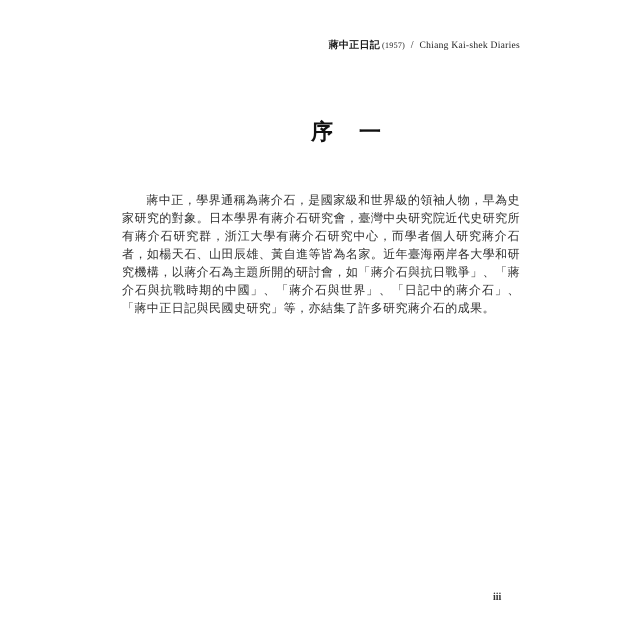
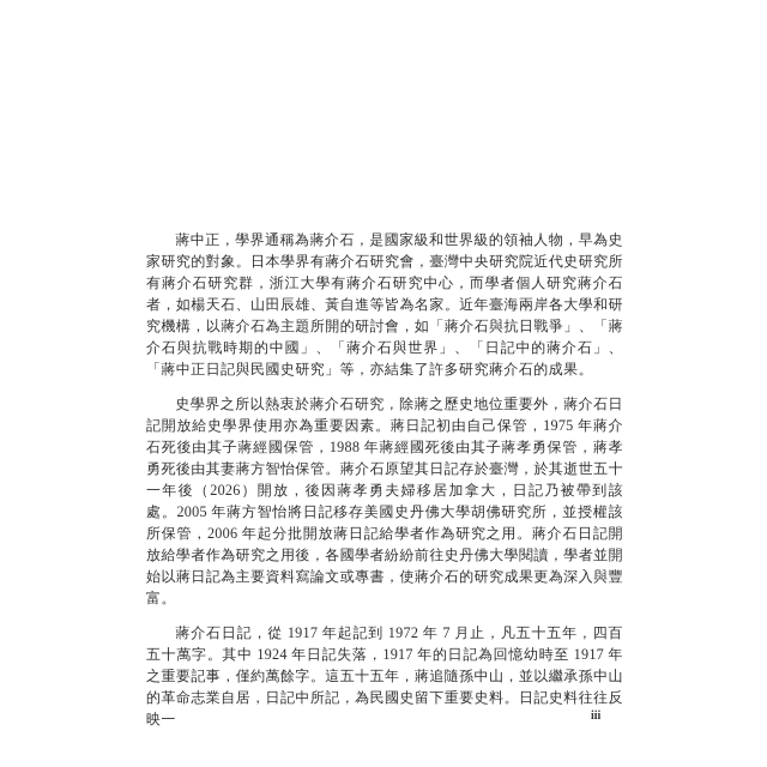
- 蔣中正日記 (1957) / Chiang Kai-shek Diaries
- 序 一
  蔣中正，學界通稱為蔣介石，是國家級和世界級的領袖人物，早為史家研究的對象。日本學界有蔣介石研究會，臺灣中央研究院近代史研究所有蔣介石研究群，浙江大學有蔣介石研究中心，而學者個人研究蔣介石者，如楊天石、山田辰雄、黃自進等皆為名家。近年臺海兩岸各大學和研究機構，以蔣介石為主題所開的研討會，如「蔣介石與抗日戰爭」、「蔣介石與抗戰時期的中國」、「蔣介石與世界」、「日記中的蔣介石」、「蔣中正日記與民國史研究」等，亦結集了許多研究蔣介石的成果。
+ 史學界之所以熱衷於蔣介石研究，除蔣之歷史地位重要外，蔣介石日記開放給史學界使用亦為重要因素。蔣日記初由自己保管，1975 年蔣介石死後由其子蔣經國保管，1988 年蔣經國死後由其子蔣孝勇保管，蔣孝勇死後由其妻蔣方智怡保管。蔣介石原望其日記存於臺灣，於其逝世五十一年後（2026）開放，後因蔣孝勇夫婦移居加拿大，日記乃被帶到該處。2005 年蔣方智怡將日記移存美國史丹佛大學胡佛研究所，並授權該所保管，2006 年起分批開放蔣日記給學者作為研究之用。蔣介石日記開放給學者作為研究之用後，各國學者紛紛前往史丹佛大學閱讀，學者並開始以蔣日記為主要資料寫論文或專書，使蔣介石的研究成果更為深入與豐富。
+ 蔣介石日記，從 1917 年起記到 1972 年 7 月止，凡五十五年，四百五十萬字。其中 1924 年日記失落，1917 年的日記為回憶幼時至 1917 年之重要記事，僅約萬餘字。這五十五年，蔣追隨孫中山，並以繼承孫中山的革命志業自居，日記中所記，為民國史留下重要史料。日記史料往往反映一
  iii
